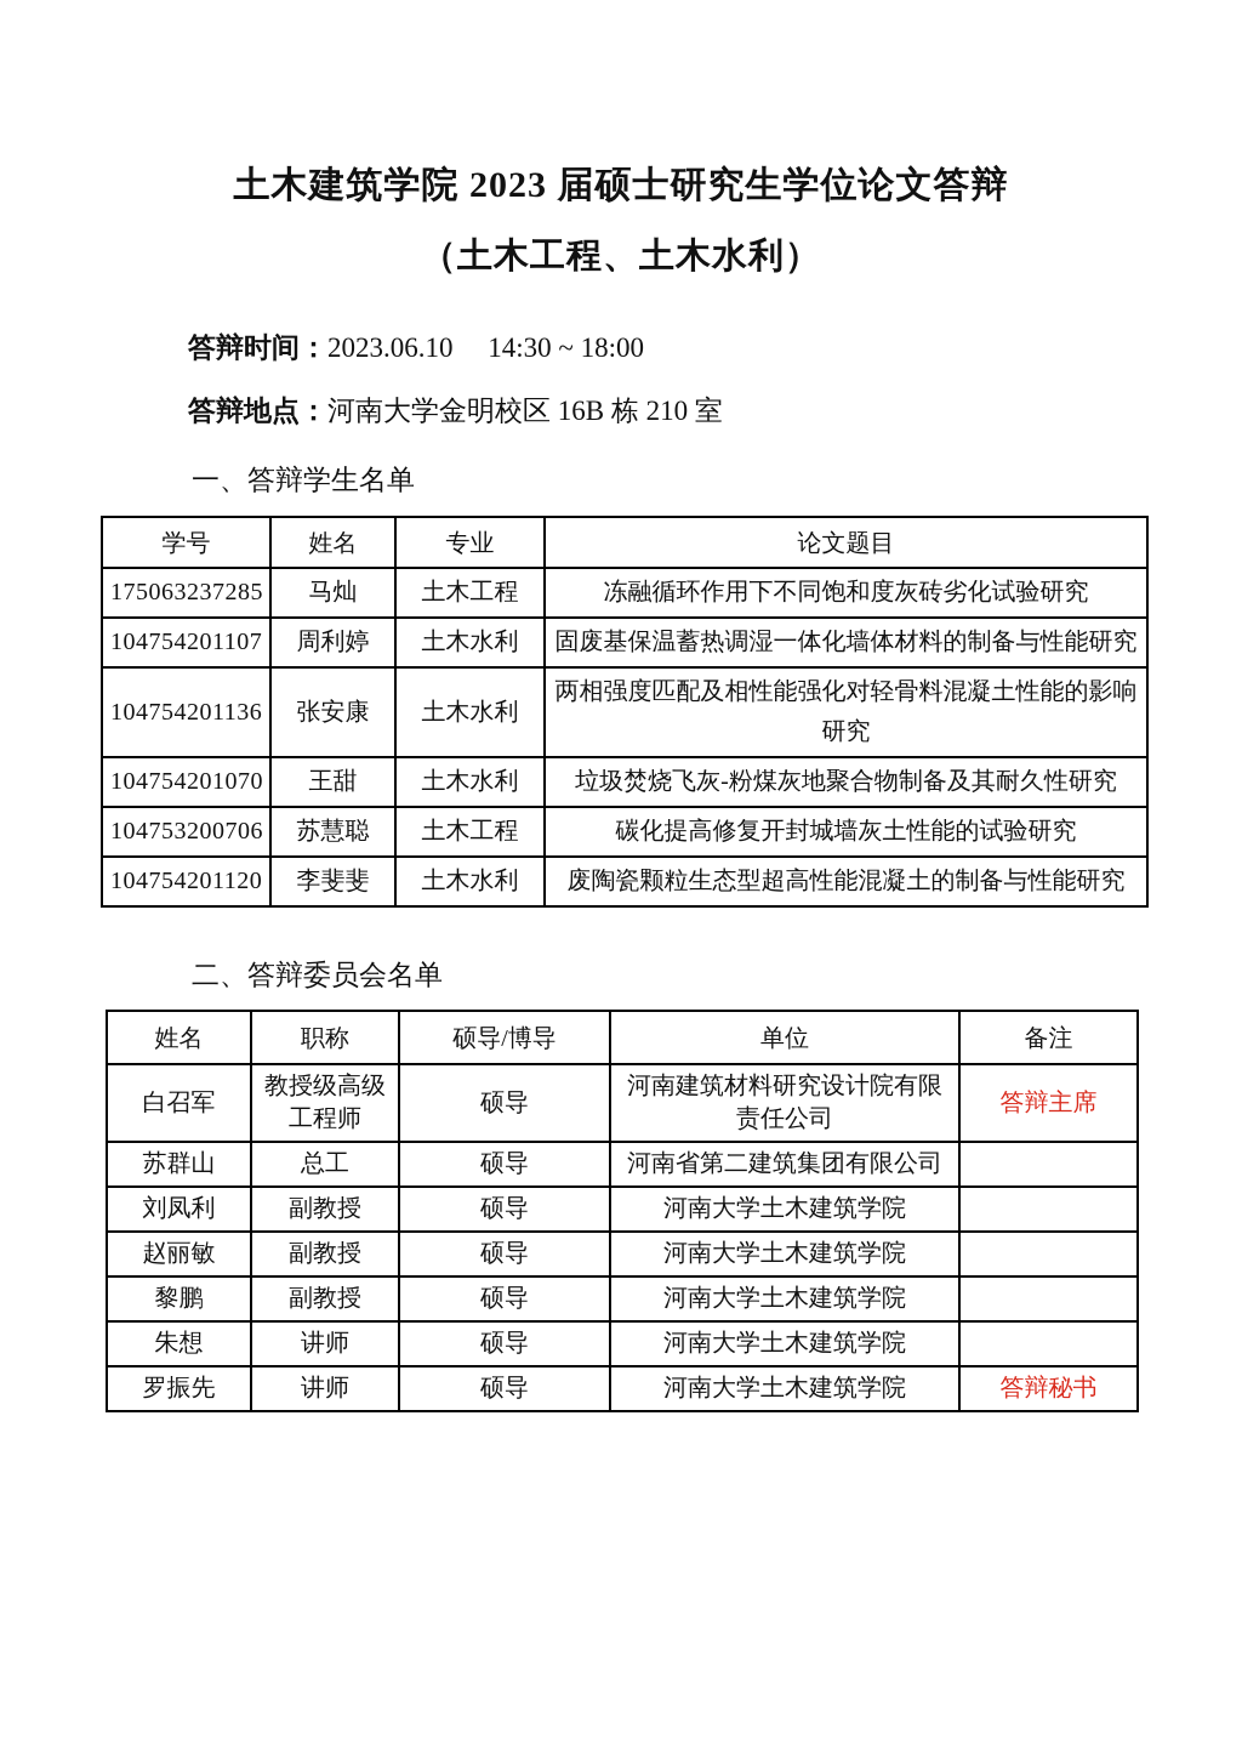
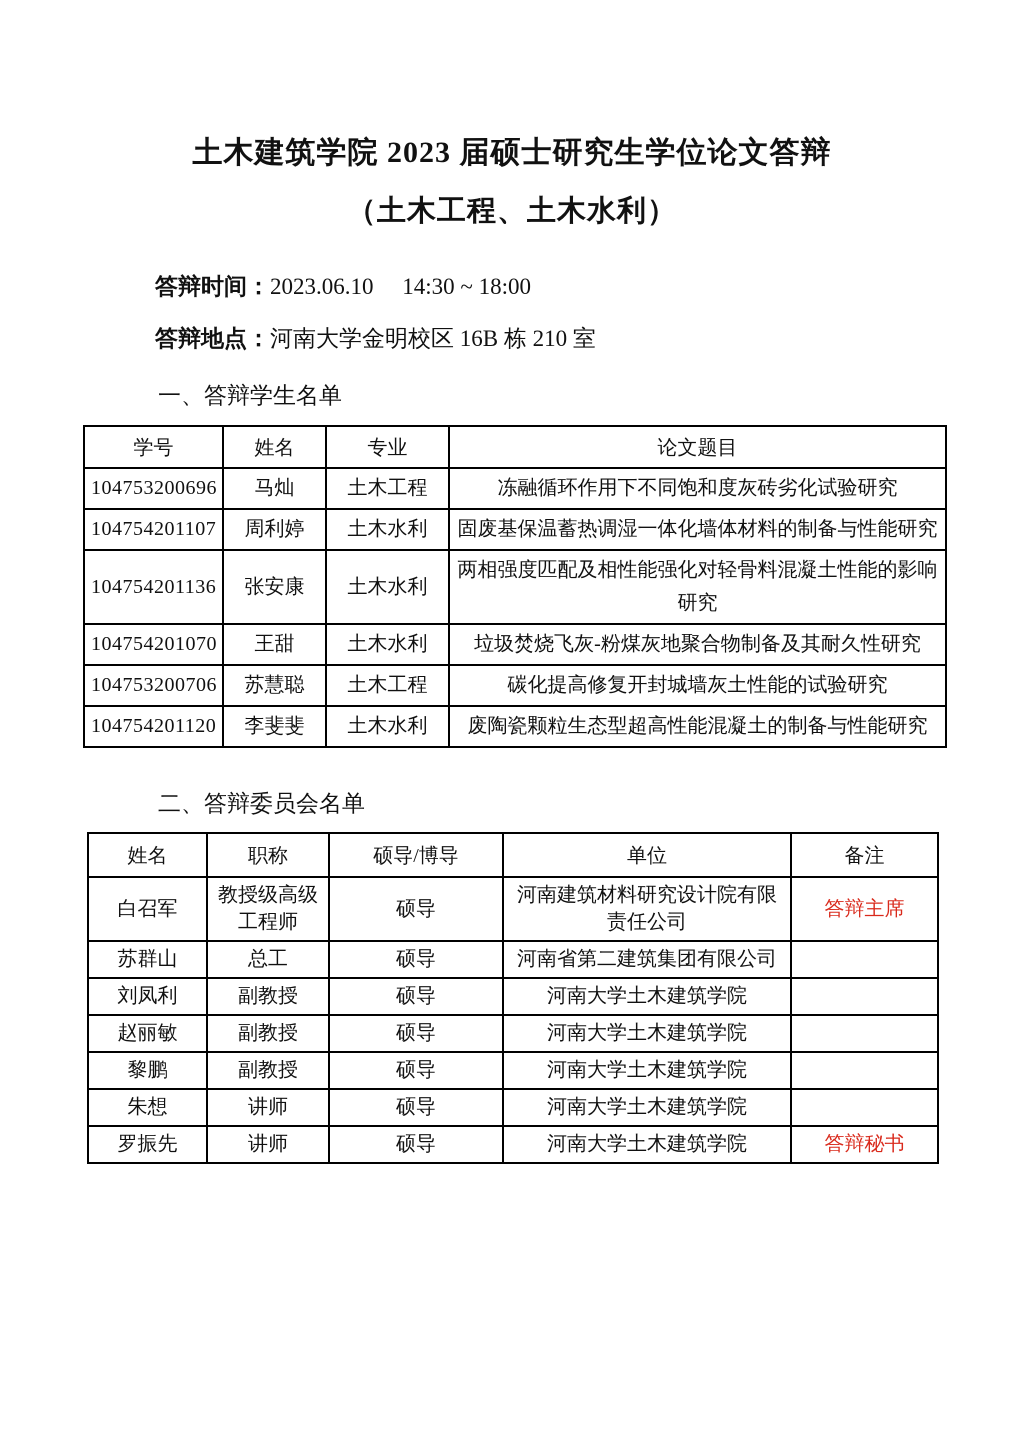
  土木建筑学院 2023 届硕士研究生学位论文答辩
  （土木工程、土木水利）
  答辩时间：2023.06.10 14:30 ~ 18:00
  答辩地点：河南大学金明校区 16B 栋 210 室
  一、答辩学生名单
  学号	姓名	专业	论文题目
- 175063237285	马灿	土木工程	冻融循环作用下不同饱和度灰砖劣化试验研究
+ 104753200696	马灿	土木工程	冻融循环作用下不同饱和度灰砖劣化试验研究
  104754201107	周利婷	土木水利	固废基保温蓄热调湿一体化墙体材料的制备与性能研究
  104754201136	张安康	土木水利	两相强度匹配及相性能强化对轻骨料混凝土性能的影响研究
  104754201070	王甜	土木水利	垃圾焚烧飞灰-粉煤灰地聚合物制备及其耐久性研究
  104753200706	苏慧聪	土木工程	碳化提高修复开封城墙灰土性能的试验研究
  104754201120	李斐斐	土木水利	废陶瓷颗粒生态型超高性能混凝土的制备与性能研究
  二、答辩委员会名单
  姓名	职称	硕导/博导	单位	备注
  白召军	教授级高级工程师	硕导	河南建筑材料研究设计院有限责任公司	答辩主席
  苏群山	总工	硕导	河南省第二建筑集团有限公司
  刘凤利	副教授	硕导	河南大学土木建筑学院
  赵丽敏	副教授	硕导	河南大学土木建筑学院
  黎鹏	副教授	硕导	河南大学土木建筑学院
  朱想	讲师	硕导	河南大学土木建筑学院
  罗振先	讲师	硕导	河南大学土木建筑学院	答辩秘书
